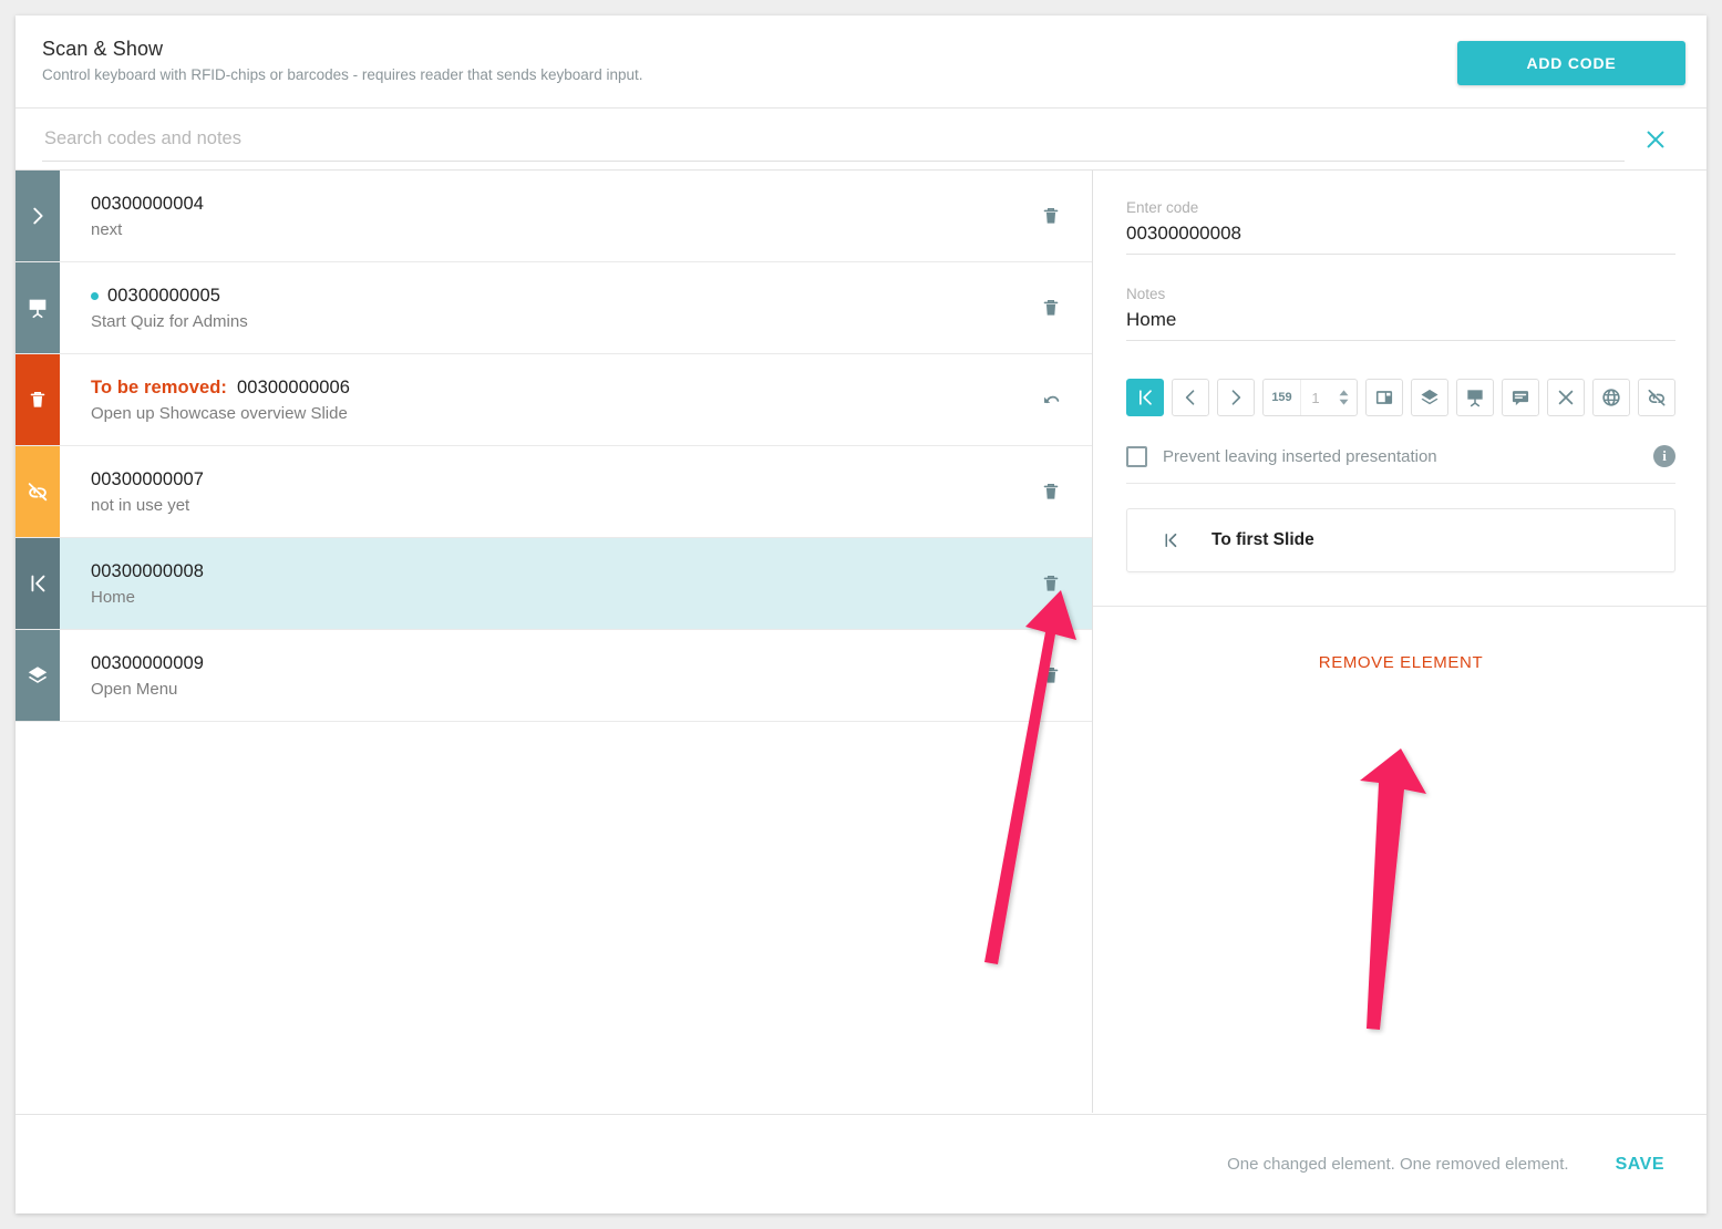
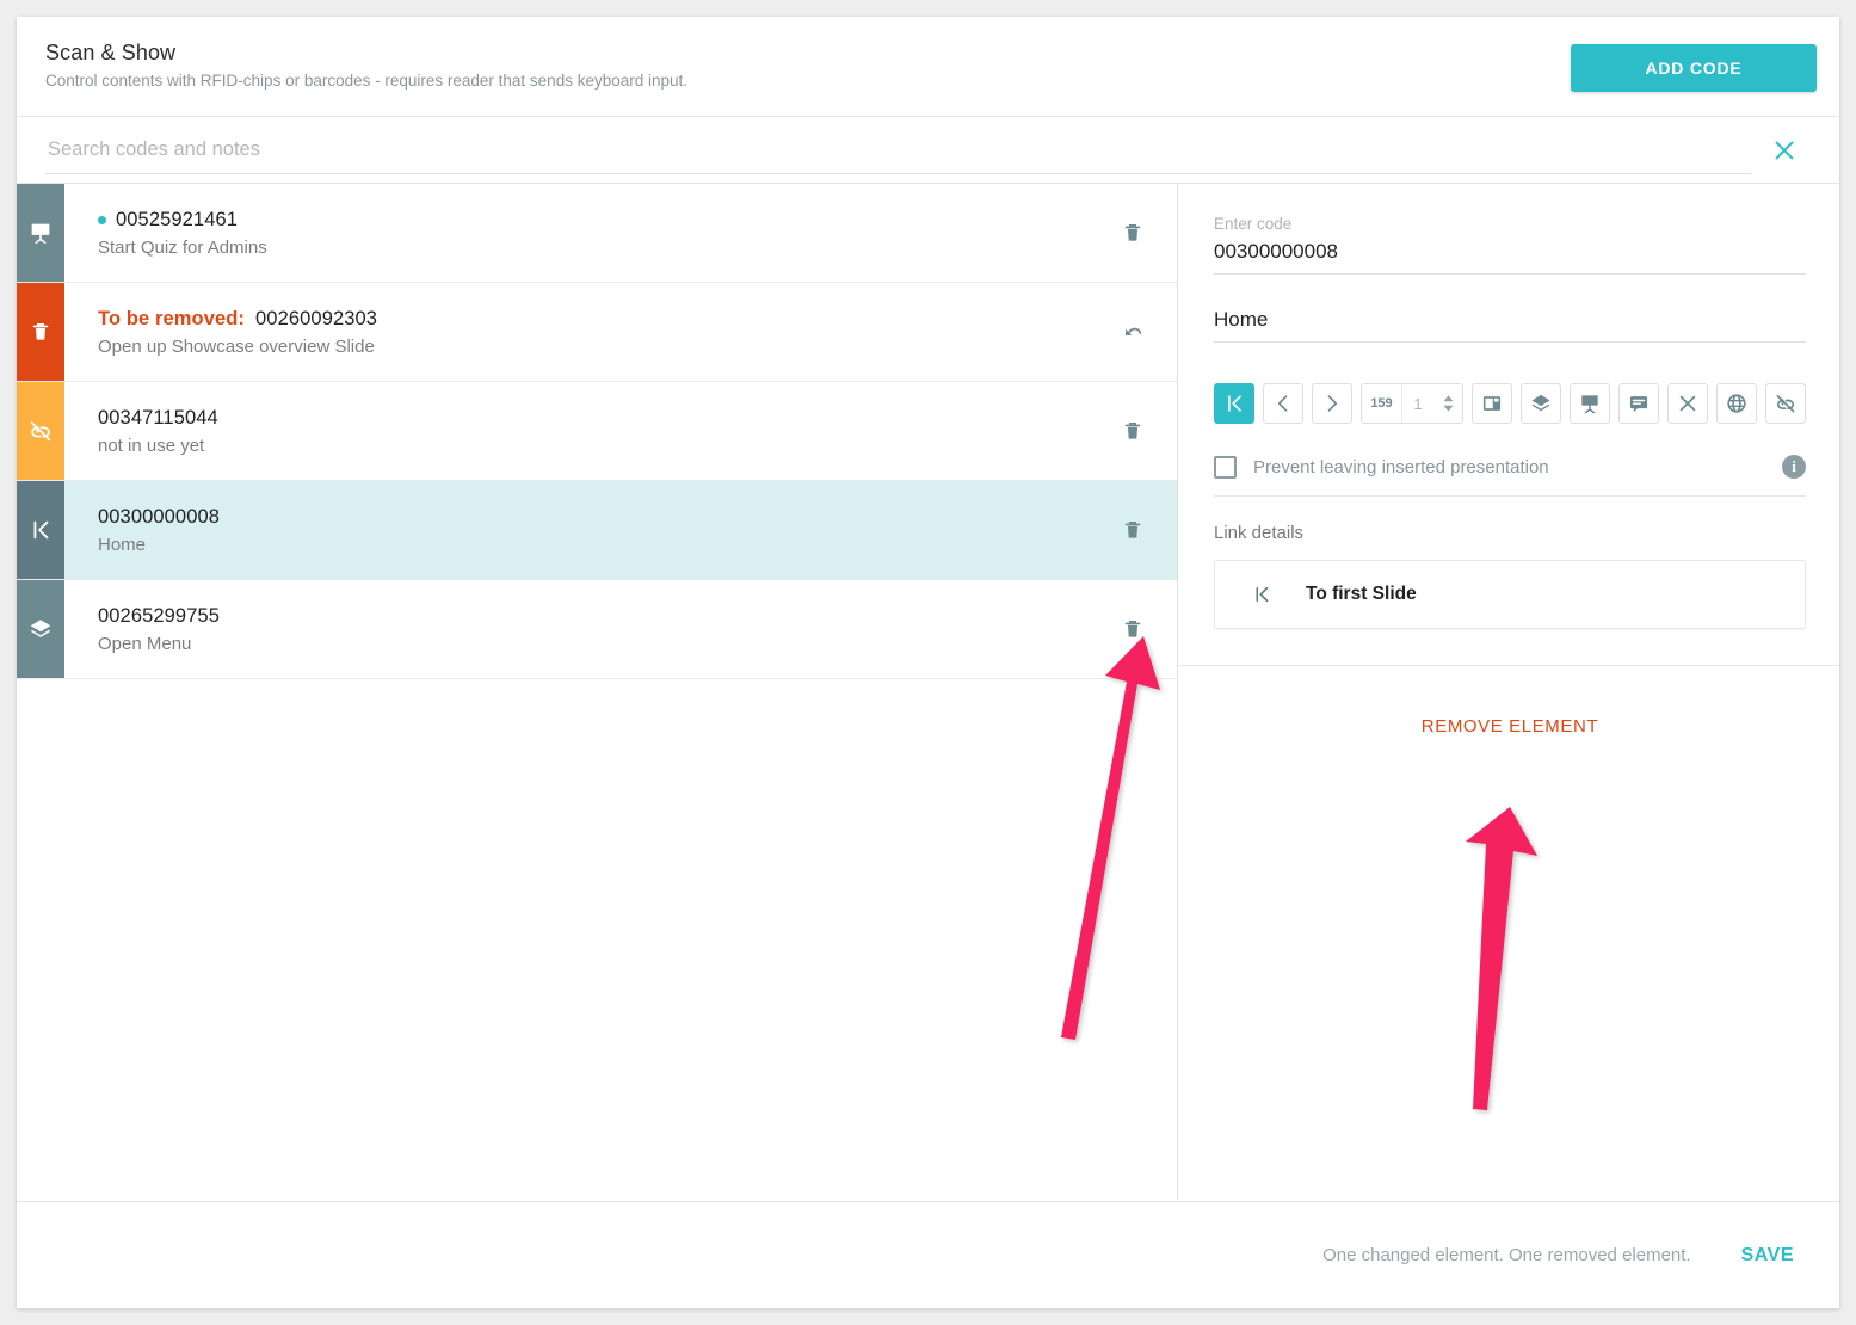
  Scan & Show
- Control keyboard with RFID-chips or barcodes - requires reader that sends keyboard input.
+ Control contents with RFID-chips or barcodes - requires reader that sends keyboard input.
  ADD CODE
  Search codes and notes
- 00300000004
- next
- 00300000005
+ 00525921461
  Start Quiz for Admins
  To be removed:
- 00300000006
+ 00260092303
  Open up Showcase overview Slide
- 00300000007
+ 00347115044
  not in use yet
  00300000008
  Home
- 00300000009
+ 00265299755
  Open Menu
  Enter code
  00300000008
- Notes
  Home
  159
  1
  Prevent leaving inserted presentation
  i
+ Link details
  To first Slide
  REMOVE ELEMENT
  One changed element. One removed element.
  SAVE
